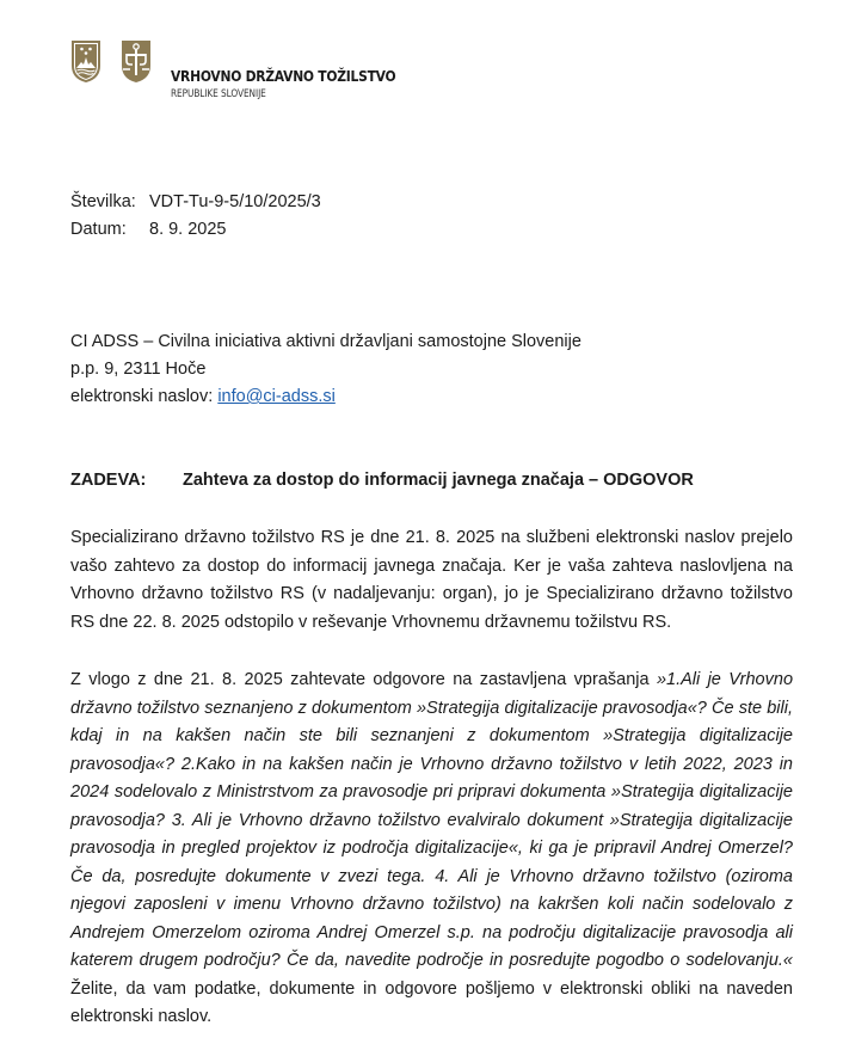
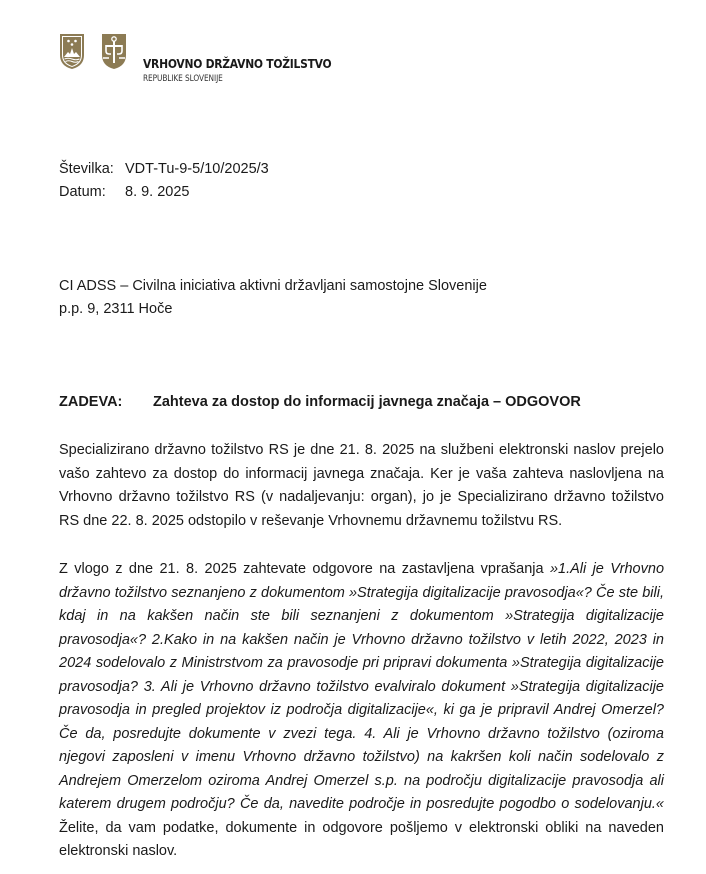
  VRHOVNO DRŽAVNO TOŽILSTVO
  REPUBLIKE SLOVENIJE
  Številka:
  VDT-Tu-9-5/10/2025/3
  Datum:
  8. 9. 2025
  CI ADSS – Civilna iniciativa aktivni državljani samostojne Slovenije
  p.p. 9, 2311 Hoče
- elektronski naslov: info@ci-adss.si
  ZADEVA:
  Zahteva za dostop do informacij javnega značaja – ODGOVOR
  Specializirano državno tožilstvo RS je dne 21. 8. 2025 na službeni elektronski naslov prejelo vašo zahtevo za dostop do informacij javnega značaja. Ker je vaša zahteva naslovljena na Vrhovno državno tožilstvo RS (v nadaljevanju: organ), jo je Specializirano državno tožilstvo RS dne 22. 8. 2025 odstopilo v reševanje Vrhovnemu državnemu tožilstvu RS.
  Z vlogo z dne 21. 8. 2025 zahtevate odgovore na zastavljena vprašanja »1.Ali je Vrhovno državno tožilstvo seznanjeno z dokumentom »Strategija digitalizacije pravosodja«? Če ste bili, kdaj in na kakšen način ste bili seznanjeni z dokumentom »Strategija digitalizacije pravosodja«? 2.Kako in na kakšen način je Vrhovno državno tožilstvo v letih 2022, 2023 in 2024 sodelovalo z Ministrstvom za pravosodje pri pripravi dokumenta »Strategija digitalizacije pravosodja? 3. Ali je Vrhovno državno tožilstvo evalviralo dokument »Strategija digitalizacije pravosodja in pregled projektov iz področja digitalizacije«, ki ga je pripravil Andrej Omerzel? Če da, posredujte dokumente v zvezi tega. 4. Ali je Vrhovno državno tožilstvo (oziroma njegovi zaposleni v imenu Vrhovno državno tožilstvo) na kakršen koli način sodelovalo z Andrejem Omerzelom oziroma Andrej Omerzel s.p. na področju digitalizacije pravosodja ali katerem drugem področju? Če da, navedite področje in posredujte pogodbo o sodelovanju.« Želite, da vam podatke, dokumente in odgovore pošljemo v elektronski obliki na naveden elektronski naslov.
